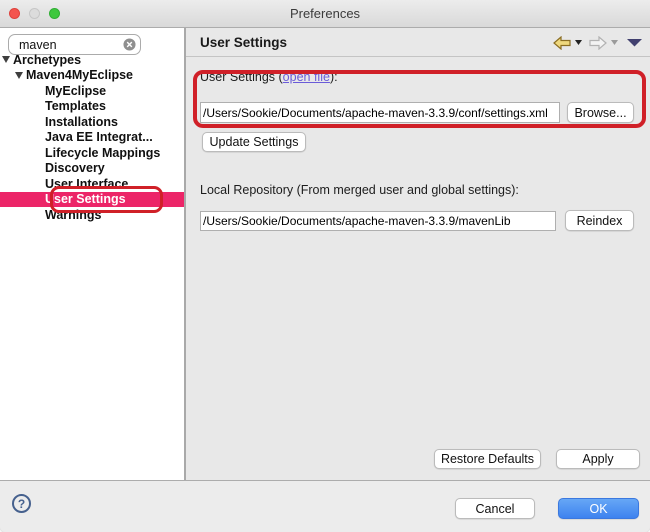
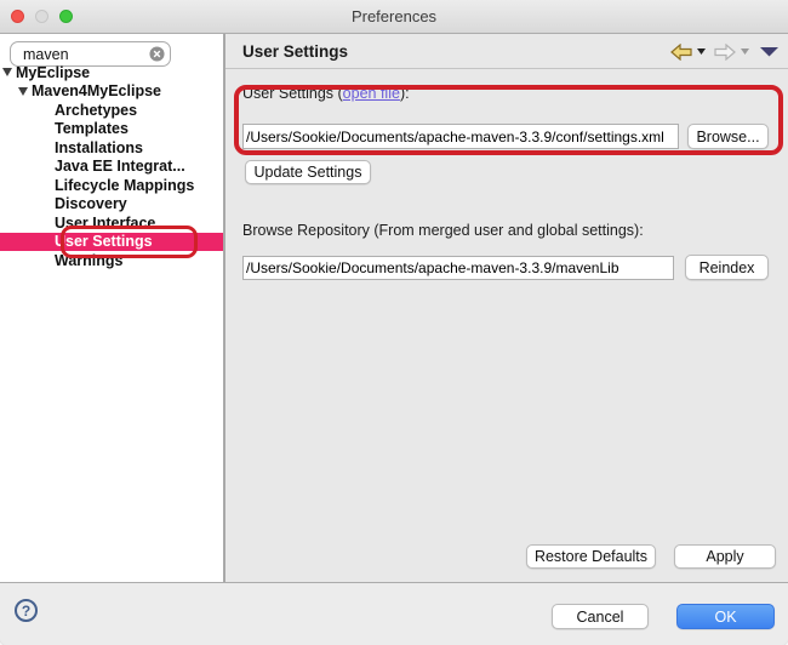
  Preferences
  maven
- Archetypes
+ MyEclipse
  Maven4MyEclipse
- MyEclipse
+ Archetypes
  Templates
  Installations
  Java EE Integrat...
  Lifecycle Mappings
  Discovery
  User Interface
  User Settings
  Warnings
  User Settings
  User Settings (open file):
  /Users/Sookie/Documents/apache-maven-3.3.9/conf/settings.xml
  Browse...
  Update Settings
- Local Repository (From merged user and global settings):
+ Browse Repository (From merged user and global settings):
  /Users/Sookie/Documents/apache-maven-3.3.9/mavenLib
  Reindex
  Restore Defaults
  Apply
  ?
  Cancel
  OK
